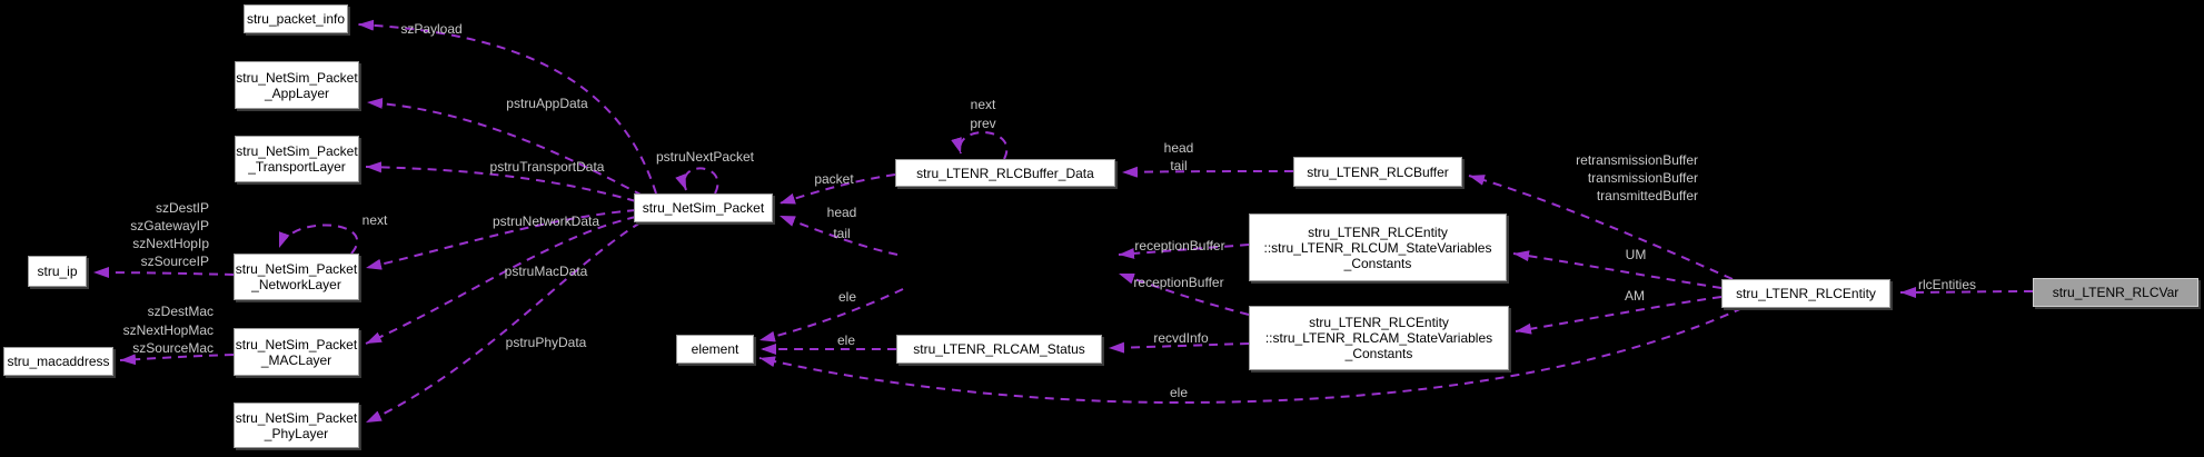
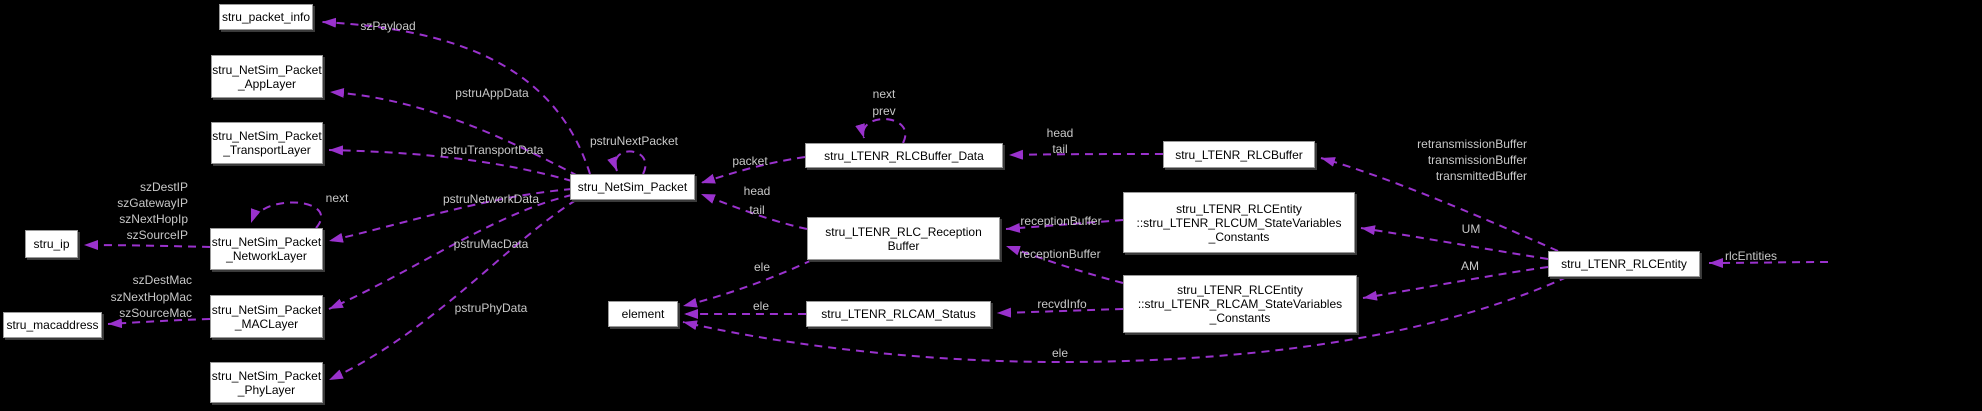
  stru_packet_info
  stru_NetSim_Packet
  _AppLayer
  stru_NetSim_Packet
  _TransportLayer
  stru_NetSim_Packet
  _NetworkLayer
  stru_NetSim_Packet
  _MACLayer
  stru_NetSim_Packet
  _PhyLayer
  stru_ip
  stru_macaddress
  stru_NetSim_Packet
  stru_LTENR_RLCBuffer_Data
+ stru_LTENR_RLC_Reception
+ Buffer
  element
  stru_LTENR_RLCAM_Status
  stru_LTENR_RLCBuffer
  stru_LTENR_RLCEntity
  ::stru_LTENR_RLCUM_StateVariables
  _Constants
  stru_LTENR_RLCEntity
  ::stru_LTENR_RLCAM_StateVariables
  _Constants
  stru_LTENR_RLCEntity
- stru_LTENR_RLCVar
  szPayload
  pstruAppData
  pstruTransportData
  pstruNetworkData
  pstruMacData
  pstruPhyData
  pstruNextPacket
  next
  szDestIP
  szGatewayIP
  szNextHopIp
  szSourceIP
  szDestMac
  szNextHopMac
  szSourceMac
  packet
  head
  tail
  next
  prev
  head
  tail
  receptionBuffer
  receptionBuffer
  recvdInfo
  retransmissionBuffer
  transmissionBuffer
  transmittedBuffer
  UM
  AM
  rlcEntities
  ele
  ele
  ele
